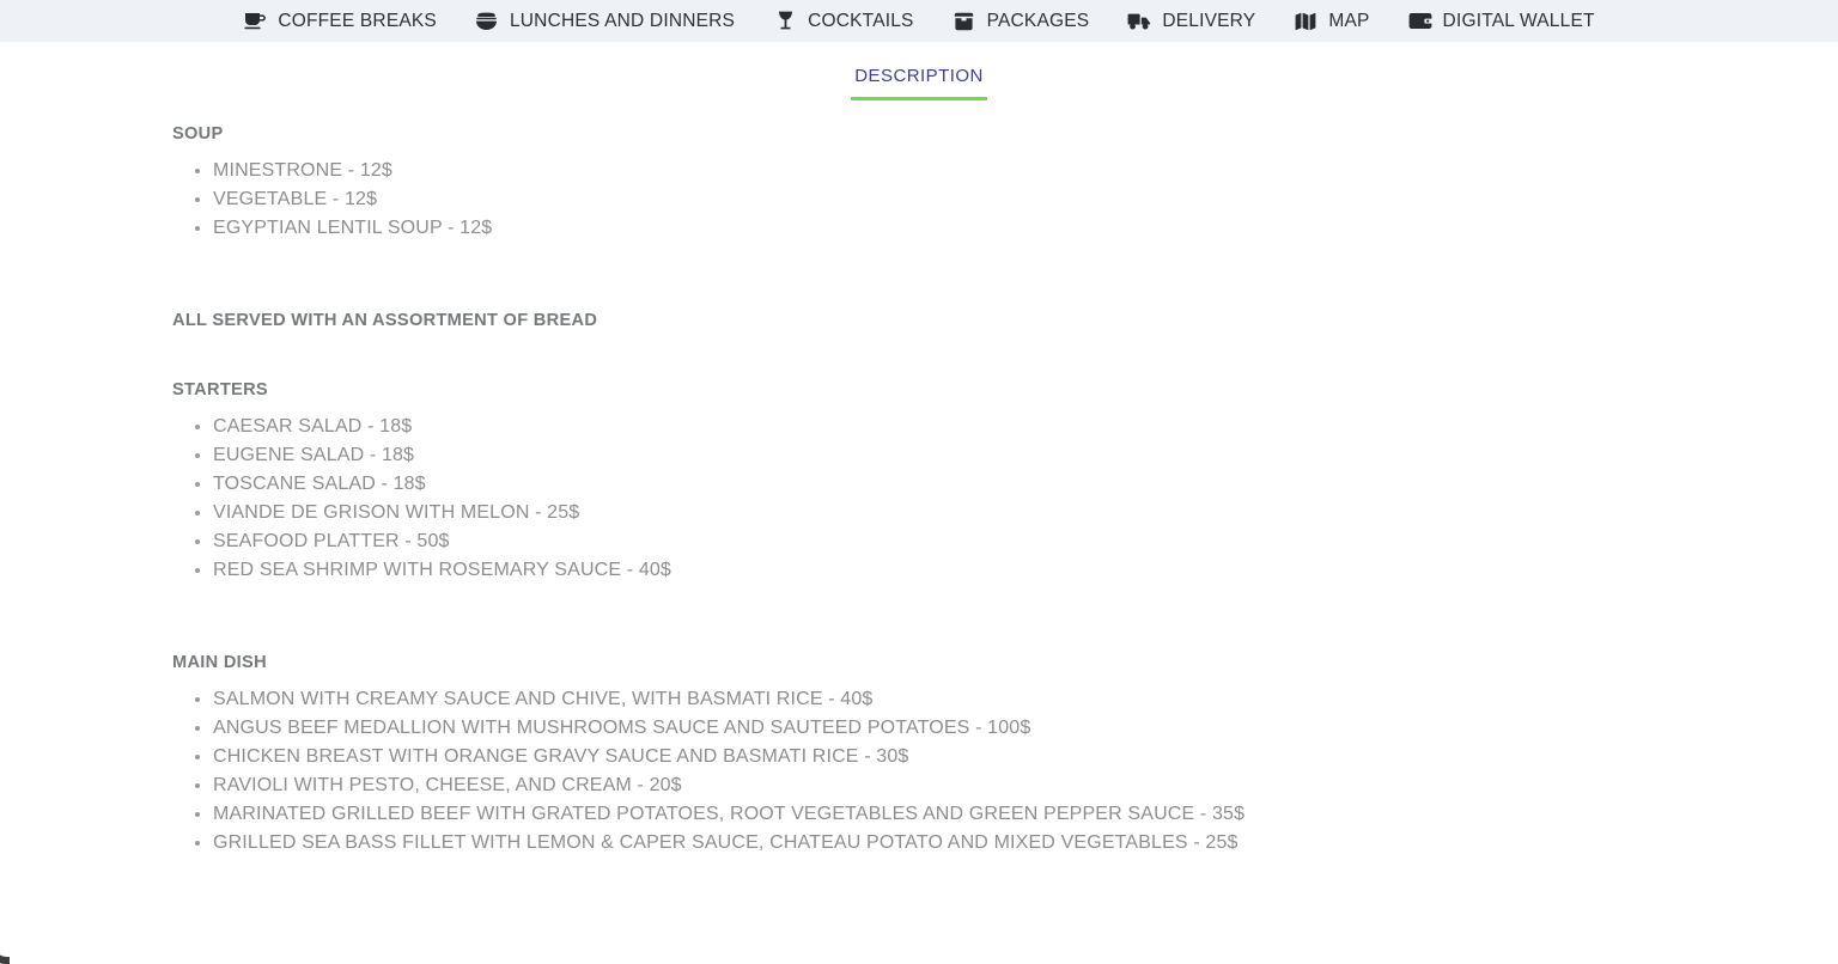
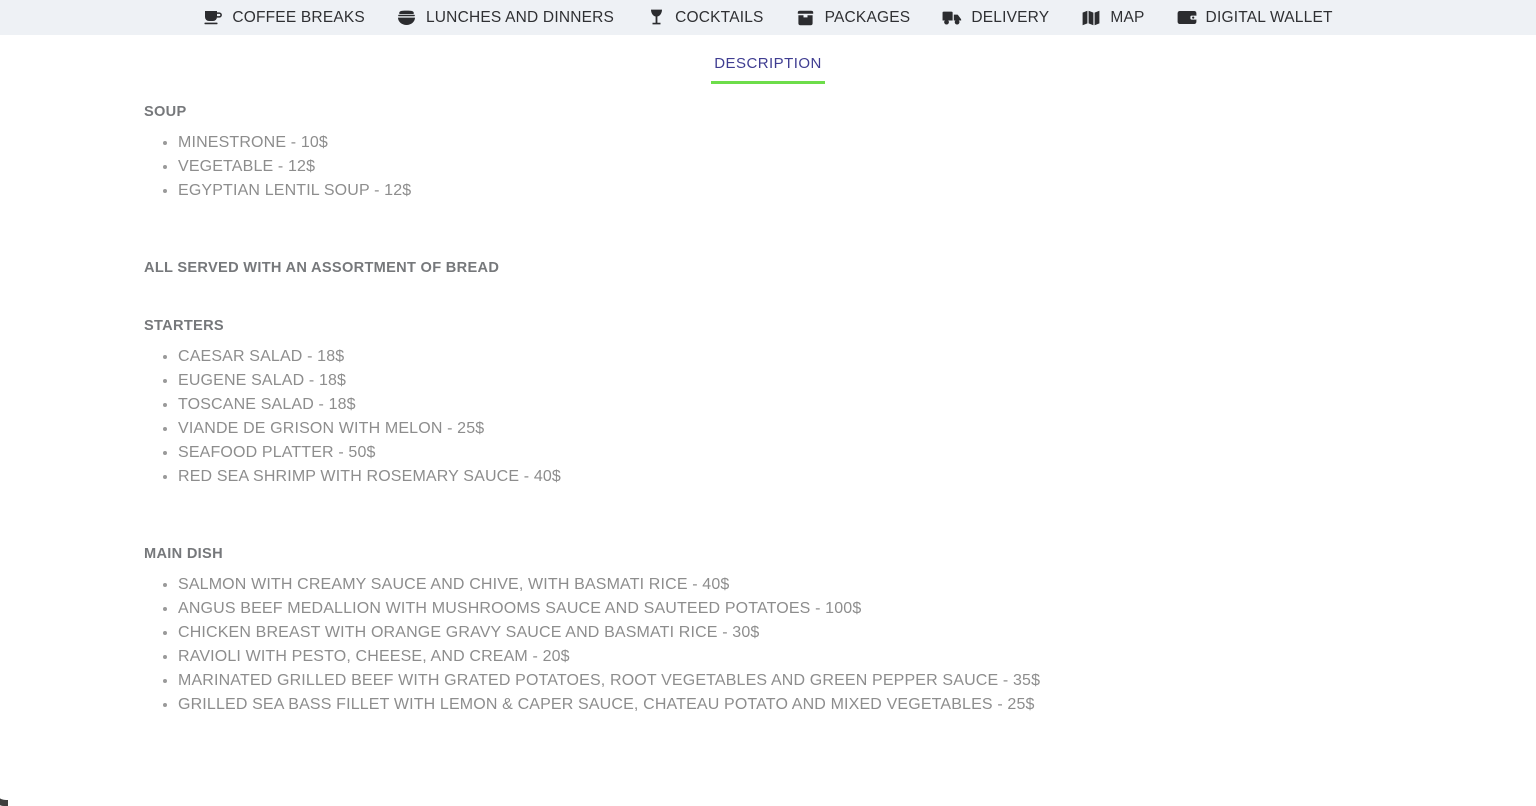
  COFFEE BREAKS
  LUNCHES AND DINNERS
  COCKTAILS
  PACKAGES
  DELIVERY
  MAP
  DIGITAL WALLET
  DESCRIPTION
  SOUP
- MINESTRONE - 12$
+ MINESTRONE - 10$
  VEGETABLE - 12$
  EGYPTIAN LENTIL SOUP - 12$
  ALL SERVED WITH AN ASSORTMENT OF BREAD
  STARTERS
  CAESAR SALAD - 18$
  EUGENE SALAD - 18$
  TOSCANE SALAD - 18$
  VIANDE DE GRISON WITH MELON - 25$
  SEAFOOD PLATTER - 50$
  RED SEA SHRIMP WITH ROSEMARY SAUCE - 40$
  MAIN DISH
  SALMON WITH CREAMY SAUCE AND CHIVE, WITH BASMATI RICE - 40$
  ANGUS BEEF MEDALLION WITH MUSHROOMS SAUCE AND SAUTEED POTATOES - 100$
  CHICKEN BREAST WITH ORANGE GRAVY SAUCE AND BASMATI RICE - 30$
  RAVIOLI WITH PESTO, CHEESE, AND CREAM - 20$
  MARINATED GRILLED BEEF WITH GRATED POTATOES, ROOT VEGETABLES AND GREEN PEPPER SAUCE - 35$
  GRILLED SEA BASS FILLET WITH LEMON & CAPER SAUCE, CHATEAU POTATO AND MIXED VEGETABLES - 25$
